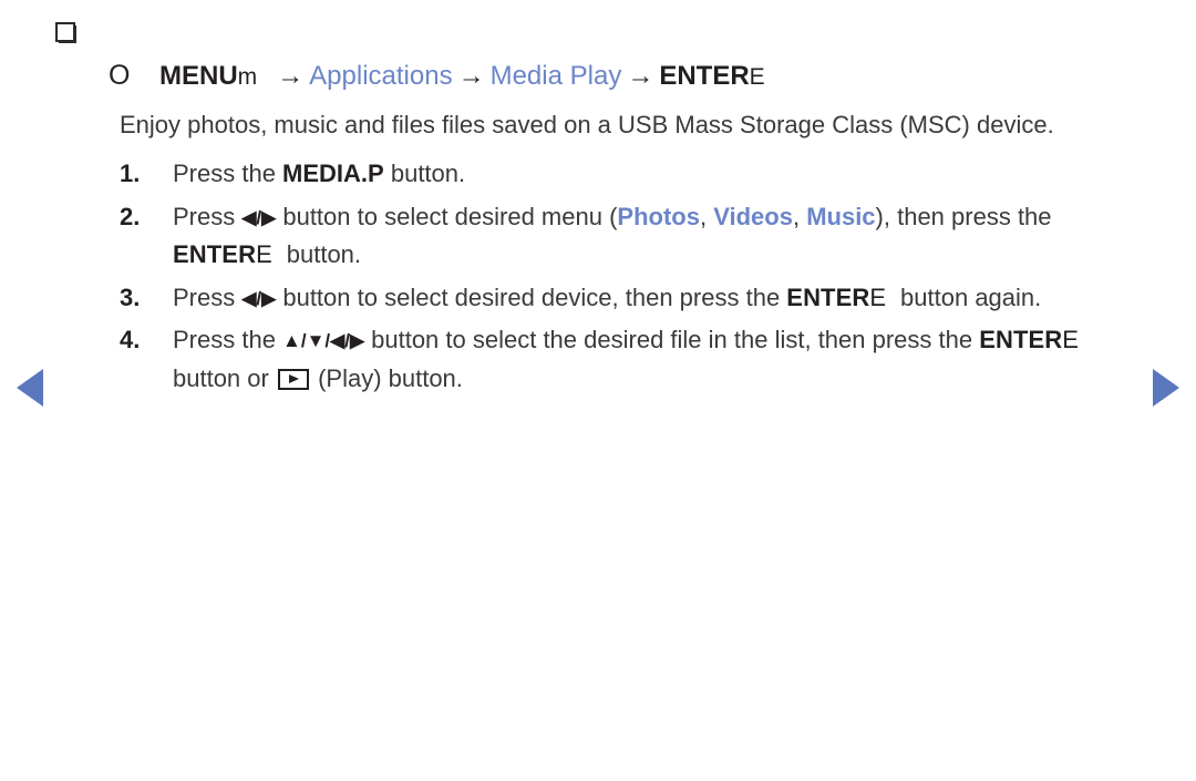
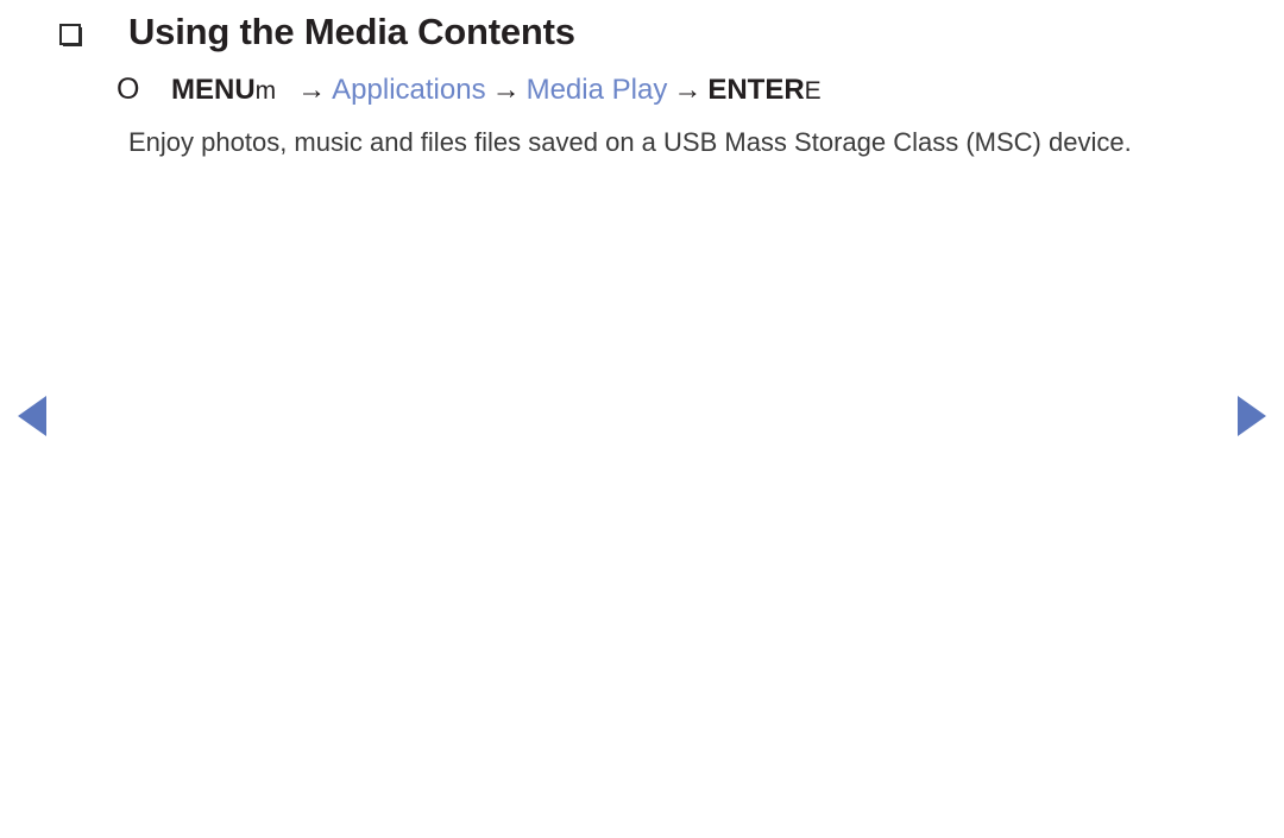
+ Using the Media Contents
  O
  MENUm → Applications → Media Play → ENTERE
  Enjoy photos, music and files files saved on a USB Mass Storage Class (MSC) device.
- 1.
- Press the MEDIA.P button.
- 2.
- Press ◀/▶ button to select desired menu (Photos, Videos, Music), then press the ENTERE button.
- 3.
- Press ◀/▶ button to select desired device, then press the ENTERE button again.
- 4.
- Press the ▲/▼/◀/▶ button to select the desired file in the list, then press the ENTEREbutton or (Play) button.
